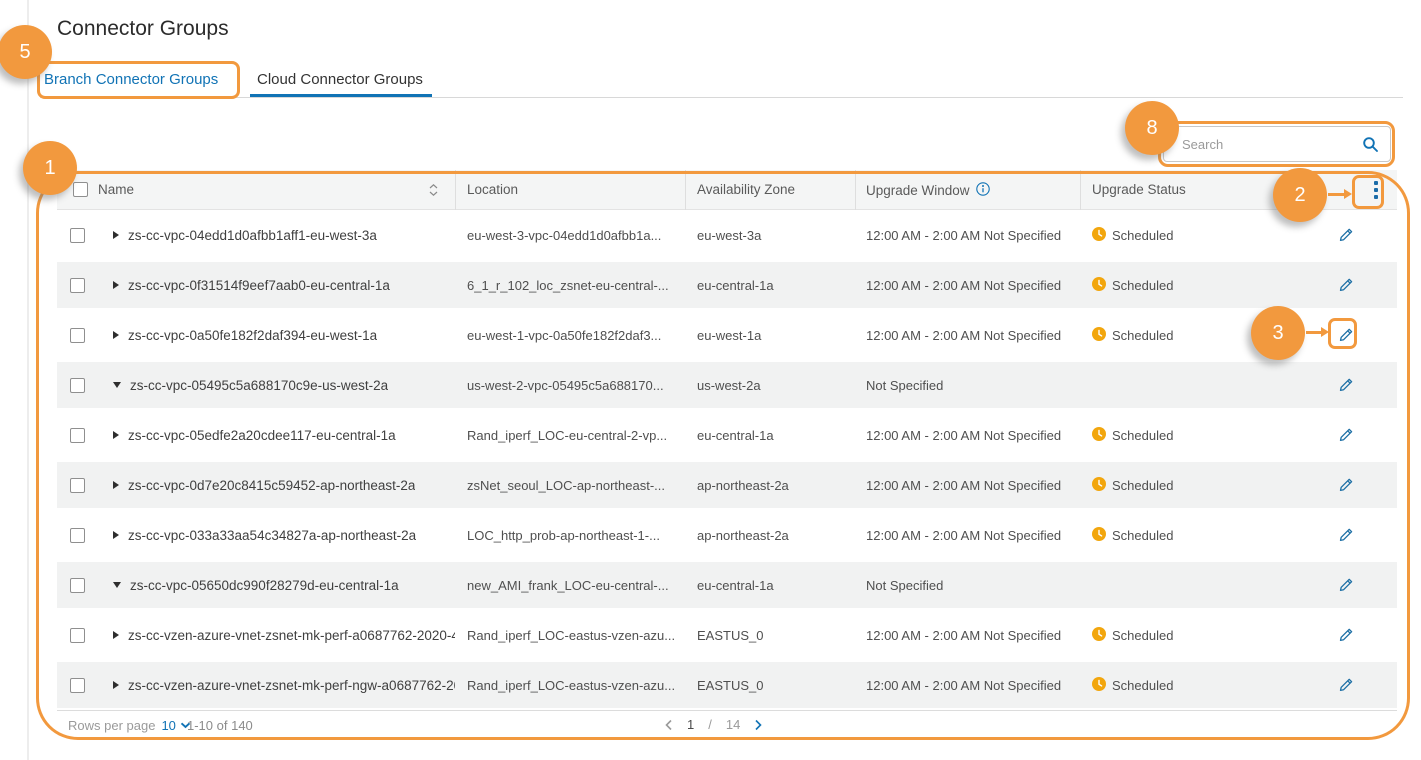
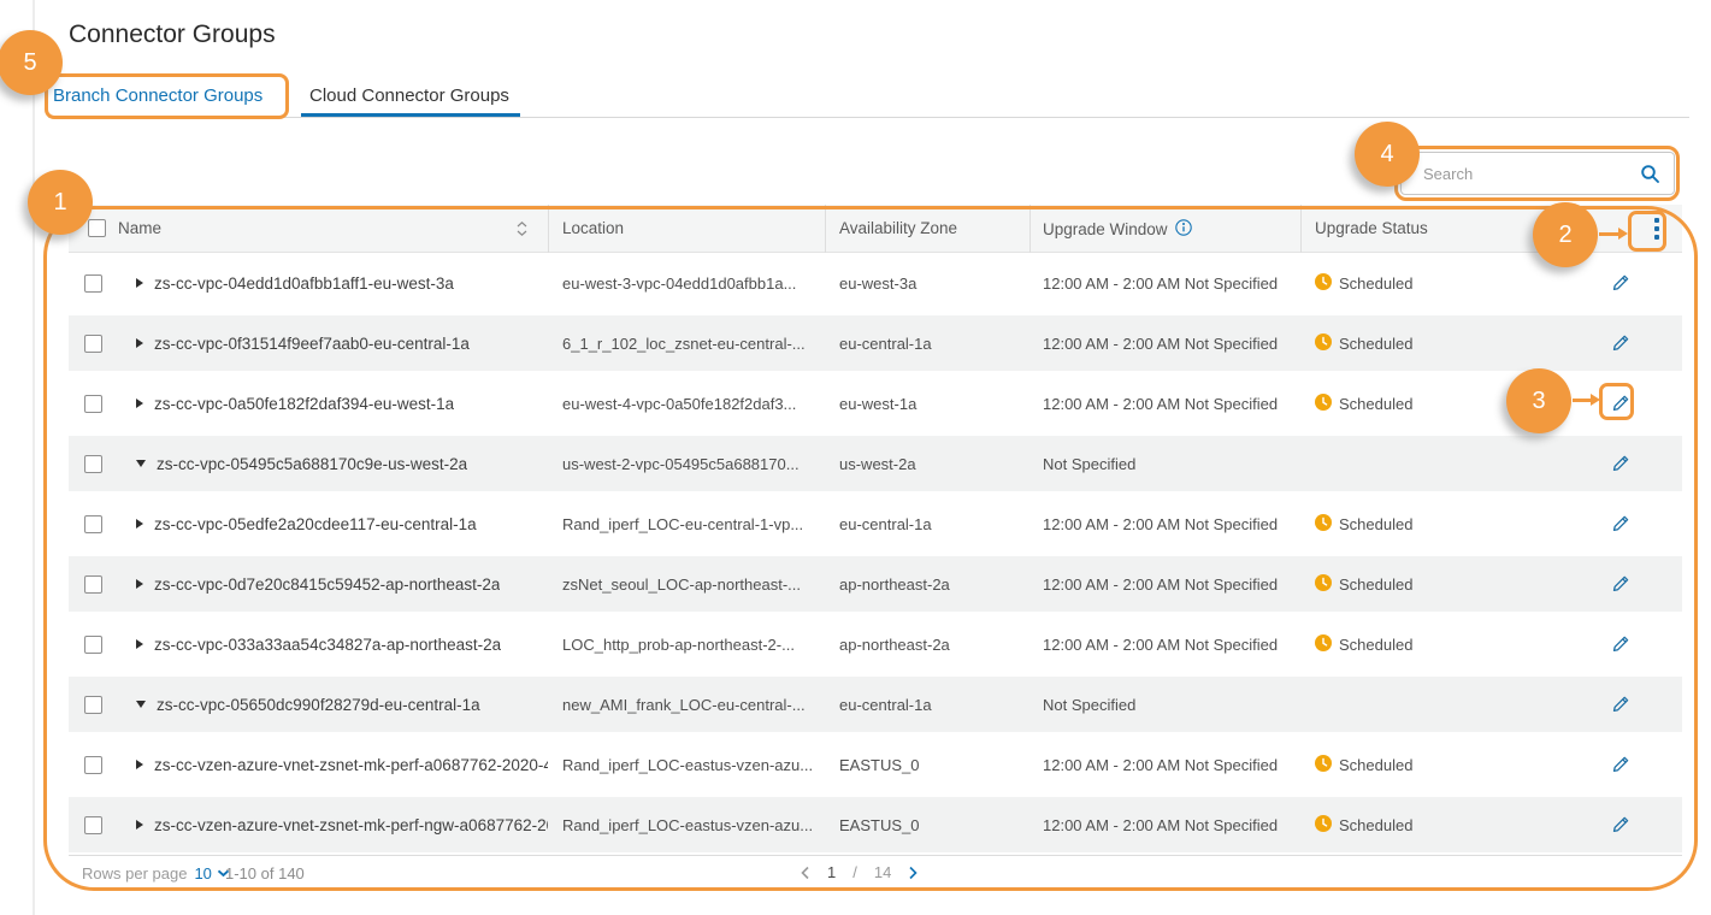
  Connector Groups
  Branch Connector Groups
  Cloud Connector Groups
  Search
  Name
  Location
  Availability Zone
  Upgrade Window
  Upgrade Status
  zs-cc-vpc-04edd1d0afbb1aff1-eu-west-3a
  eu-west-3-vpc-04edd1d0afbb1a...
  eu-west-3a
  12:00 AM - 2:00 AM Not Specified
  Scheduled
  zs-cc-vpc-0f31514f9eef7aab0-eu-central-1a
  6_1_r_102_loc_zsnet-eu-central-...
  eu-central-1a
  12:00 AM - 2:00 AM Not Specified
  Scheduled
  zs-cc-vpc-0a50fe182f2daf394-eu-west-1a
- eu-west-1-vpc-0a50fe182f2daf3...
+ eu-west-4-vpc-0a50fe182f2daf3...
  eu-west-1a
  12:00 AM - 2:00 AM Not Specified
  Scheduled
  zs-cc-vpc-05495c5a688170c9e-us-west-2a
  us-west-2-vpc-05495c5a688170...
  us-west-2a
  Not Specified
  zs-cc-vpc-05edfe2a20cdee117-eu-central-1a
- Rand_iperf_LOC-eu-central-2-vp...
+ Rand_iperf_LOC-eu-central-1-vp...
  eu-central-1a
  12:00 AM - 2:00 AM Not Specified
  Scheduled
  zs-cc-vpc-0d7e20c8415c59452-ap-northeast-2a
  zsNet_seoul_LOC-ap-northeast-...
  ap-northeast-2a
  12:00 AM - 2:00 AM Not Specified
  Scheduled
  zs-cc-vpc-033a33aa54c34827a-ap-northeast-2a
- LOC_http_prob-ap-northeast-1-...
+ LOC_http_prob-ap-northeast-2-...
  ap-northeast-2a
  12:00 AM - 2:00 AM Not Specified
  Scheduled
  zs-cc-vpc-05650dc990f28279d-eu-central-1a
  new_AMI_frank_LOC-eu-central-...
  eu-central-1a
  Not Specified
  zs-cc-vzen-azure-vnet-zsnet-mk-perf-a0687762-2020-
  Rand_iperf_LOC-eastus-vzen-azu...
  EASTUS_0
  12:00 AM - 2:00 AM Not Specified
  Scheduled
  zs-cc-vzen-azure-vnet-zsnet-mk-perf-ngw-a0687762-2
  Rand_iperf_LOC-eastus-vzen-azu...
  EASTUS_0
  12:00 AM - 2:00 AM Not Specified
  Scheduled
  Rows per page
  10
  1-10 of 140
  1
  /
  14
  1
  2
  3
- 8
+ 4
  5
